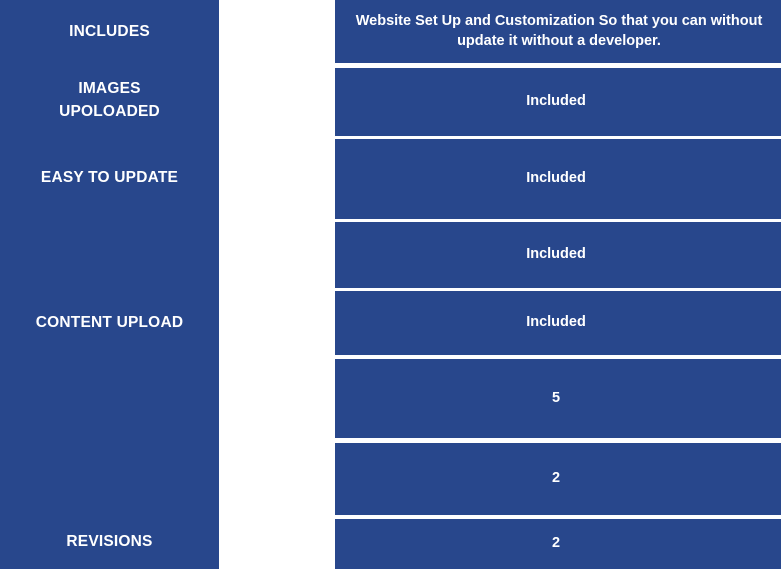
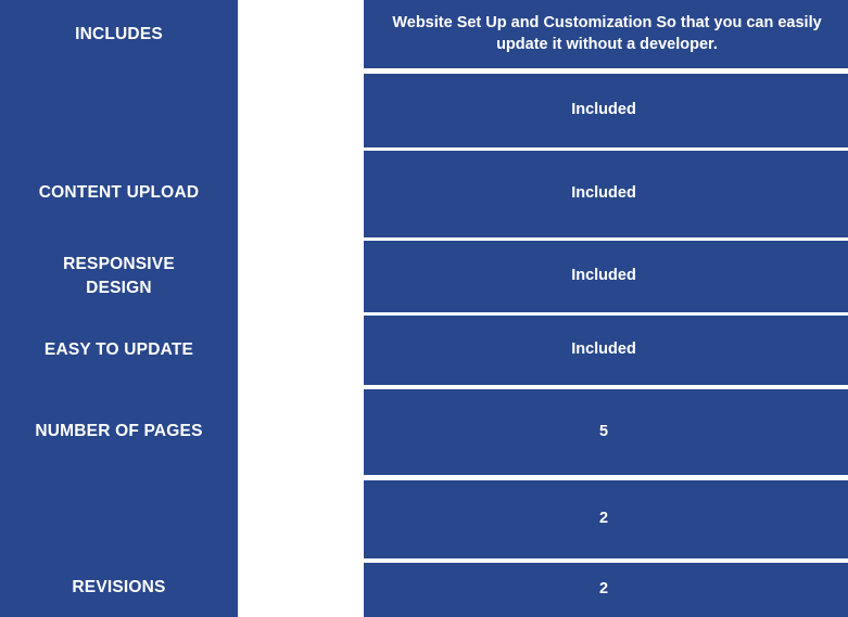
  INCLUDES
- IMAGES
- UPOLOADED
- EASY TO UPDATE
+ CONTENT UPLOAD
+ RESPONSIVE
+ DESIGN
- CONTENT UPLOAD
+ EASY TO UPDATE
+ NUMBER OF PAGES
  REVISIONS
- Website Set Up and Customization So that you can without update it without a developer.
+ Website Set Up and Customization So that you can easily update it without a developer.
  Included
  Included
  Included
  Included
  5
  2
  2
